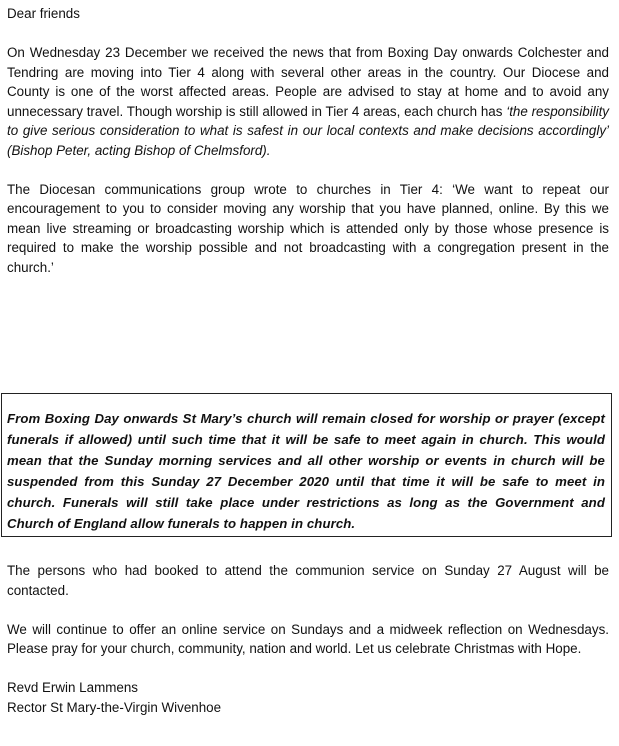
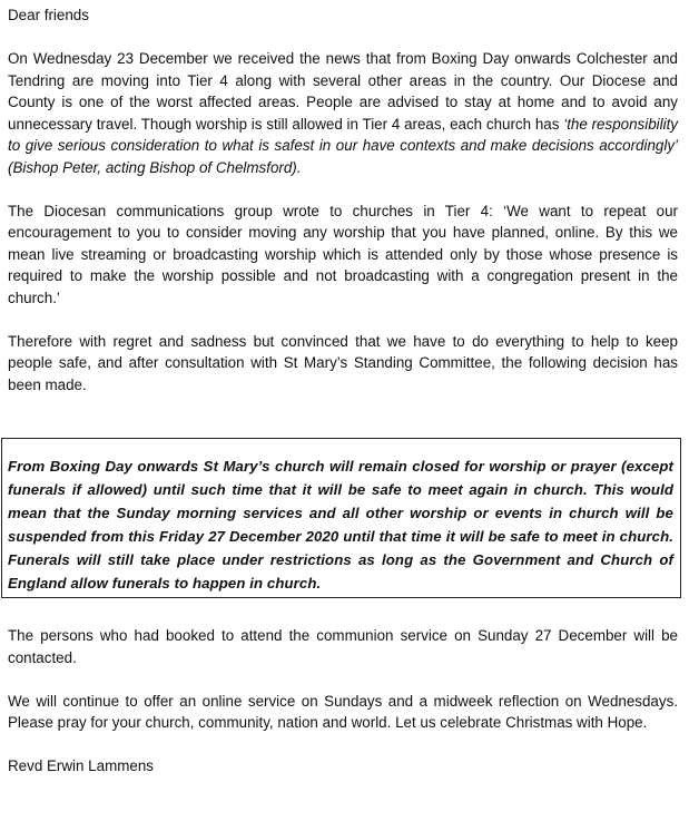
  Dear friends
- On Wednesday 23 December we received the news that from Boxing Day onwards Colchester and Tendring are moving into Tier 4 along with several other areas in the country. Our Diocese and County is one of the worst affected areas. People are advised to stay at home and to avoid any unnecessary travel. Though worship is still allowed in Tier 4 areas, each church has ‘the responsibility to give serious consideration to what is safest in our local contexts and make decisions accordingly’ (Bishop Peter, acting Bishop of Chelmsford).
+ On Wednesday 23 December we received the news that from Boxing Day onwards Colchester and Tendring are moving into Tier 4 along with several other areas in the country. Our Diocese and County is one of the worst affected areas. People are advised to stay at home and to avoid any unnecessary travel. Though worship is still allowed in Tier 4 areas, each church has ‘the responsibility to give serious consideration to what is safest in our have contexts and make decisions accordingly’ (Bishop Peter, acting Bishop of Chelmsford).
  The Diocesan communications group wrote to churches in Tier 4: ‘We want to repeat our encouragement to you to consider moving any worship that you have planned, online. By this we mean live streaming or broadcasting worship which is attended only by those whose presence is required to make the worship possible and not broadcasting with a congregation present in the church.’
+ Therefore with regret and sadness but convinced that we have to do everything to help to keep people safe, and after consultation with St Mary’s Standing Committee, the following decision has been made.
- From Boxing Day onwards St Mary’s church will remain closed for worship or prayer (except funerals if allowed) until such time that it will be safe to meet again in church. This would mean that the Sunday morning services and all other worship or events in church will be suspended from this Sunday 27 December 2020 until that time it will be safe to meet in church. Funerals will still take place under restrictions as long as the Government and Church of England allow funerals to happen in church.
+ From Boxing Day onwards St Mary’s church will remain closed for worship or prayer (except funerals if allowed) until such time that it will be safe to meet again in church. This would mean that the Sunday morning services and all other worship or events in church will be suspended from this Friday 27 December 2020 until that time it will be safe to meet in church. Funerals will still take place under restrictions as long as the Government and Church of England allow funerals to happen in church.
- The persons who had booked to attend the communion service on Sunday 27 August will be contacted.
+ The persons who had booked to attend the communion service on Sunday 27 December will be contacted.
  We will continue to offer an online service on Sundays and a midweek reflection on Wednesdays. Please pray for your church, community, nation and world. Let us celebrate Christmas with Hope.
  Revd Erwin Lammens
- Rector St Mary-the-Virgin Wivenhoe
